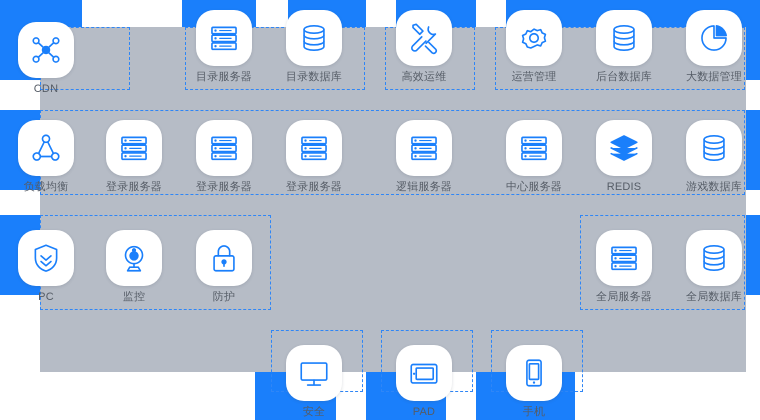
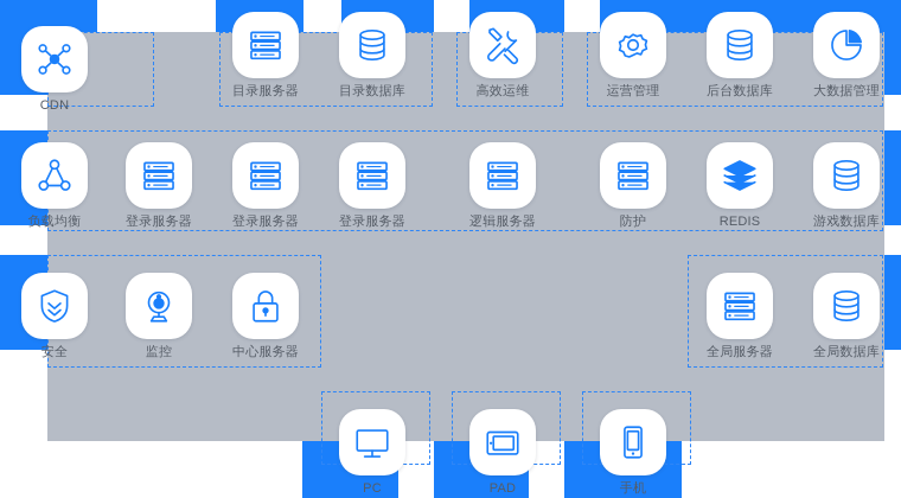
  CDN
  目录服务器
  目录数据库
  高效运维
  运营管理
  后台数据库
  大数据管理
  负载均衡
  登录服务器
  登录服务器
  登录服务器
  逻辑服务器
- 中心服务器
+ 防护
  REDIS
  游戏数据库
- PC
+ 安全
  监控
- 防护
+ 中心服务器
  全局服务器
  全局数据库
- 安全
+ PC
  PAD
  手机
